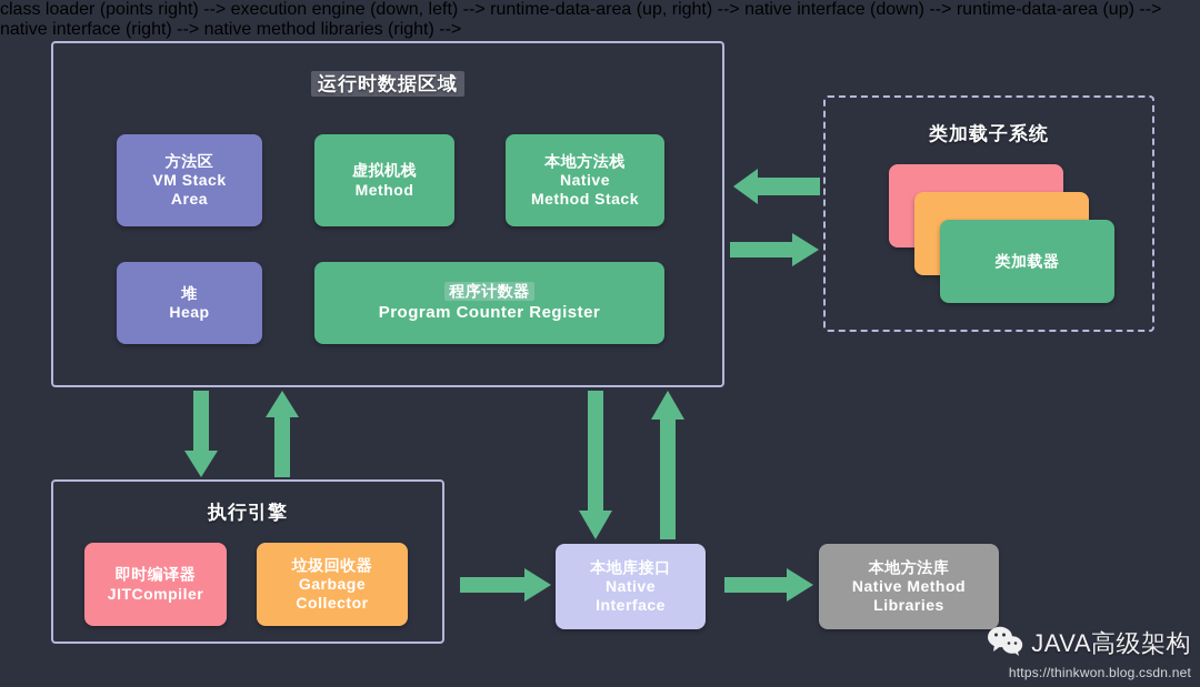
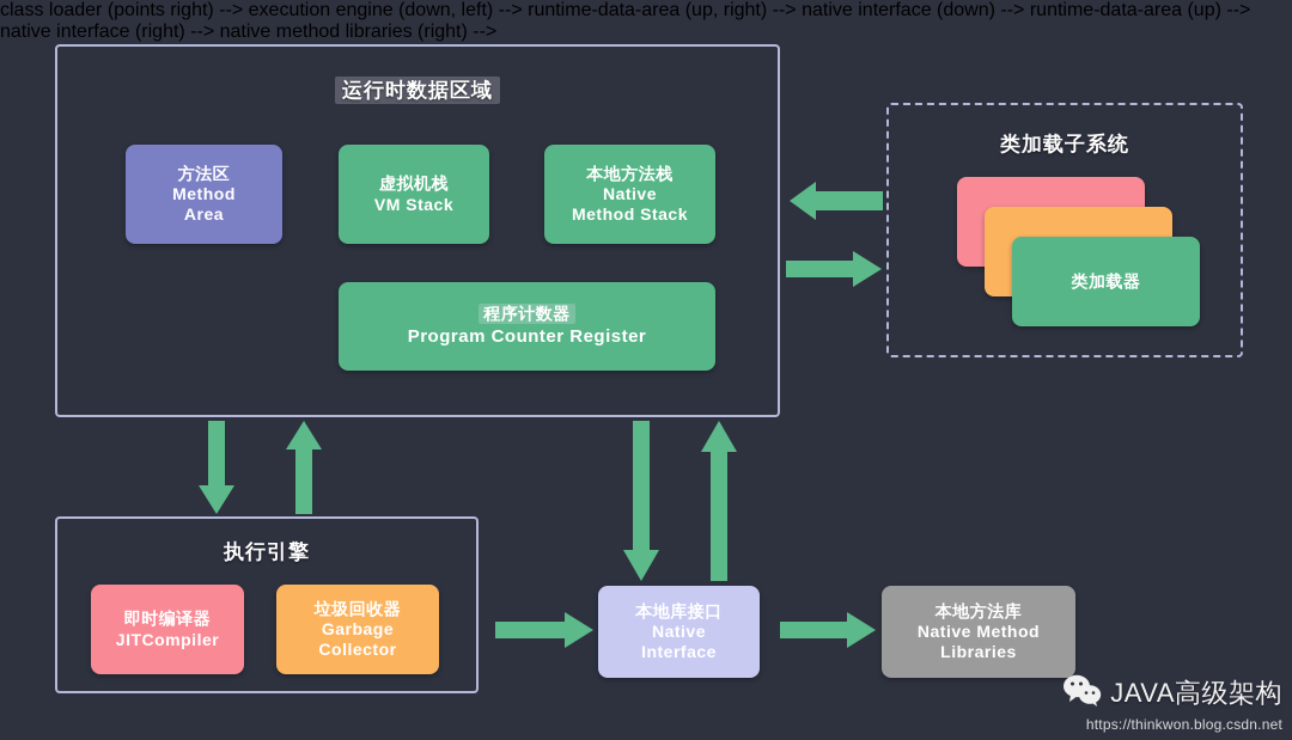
  运行时数据区域
  方法区
- VM Stack
+ Method
  Area
  虚拟机栈
- Method
+ VM Stack
  本地方法栈
  Native
  Method Stack
- 堆
- Heap
  程序计数器
  Program Counter Register
  类加载子系统
  类加载器
  执行引擎
  即时编译器
  JITCompiler
  垃圾回收器
  Garbage
  Collector
  本地库接口
  Native
  Interface
  本地方法库
  Native Method
  Libraries
  class loader (points right) --> execution engine (down, left) --> runtime-data-area (up, right) --> native interface (down) --> runtime-data-area (up) --> native interface (right) --> native method libraries (right) -->
  JAVA高级架构
  https://thinkwon.blog.csdn.net
